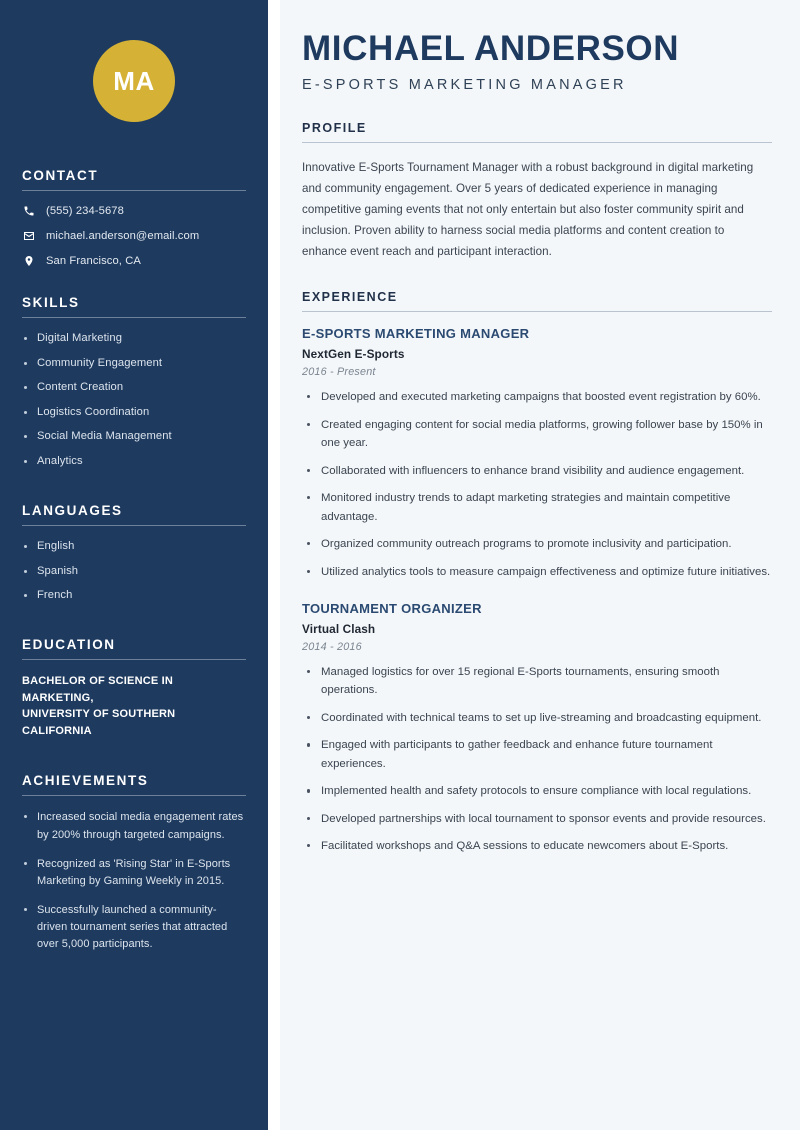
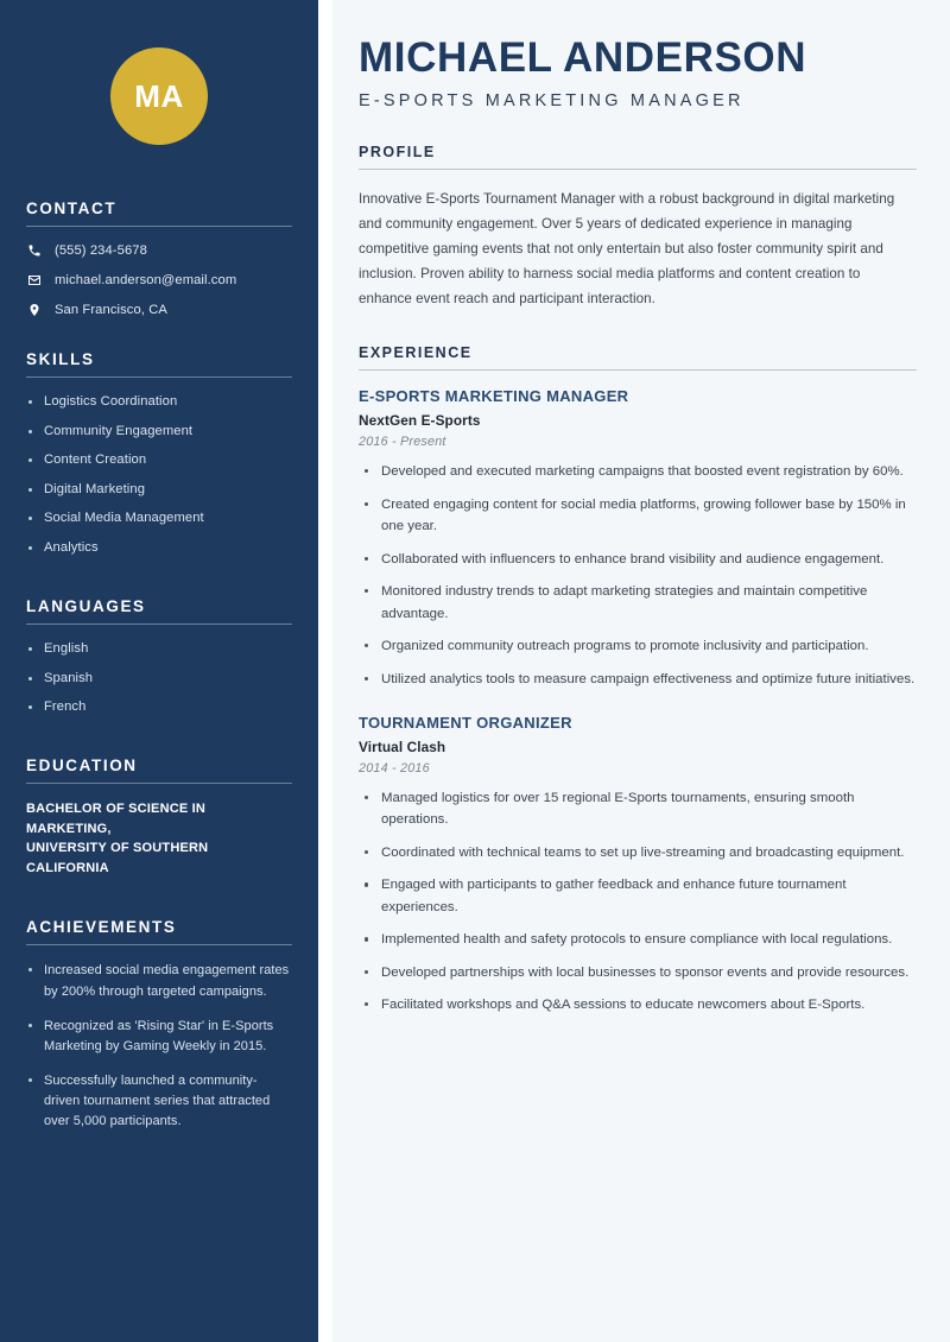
  MA
  CONTACT
  (555) 234-5678
  michael.anderson@email.com
  San Francisco, CA
  SKILLS
- Digital Marketing
+ Logistics Coordination
  Community Engagement
  Content Creation
- Logistics Coordination
+ Digital Marketing
  Social Media Management
  Analytics
  LANGUAGES
  English
  Spanish
  French
  EDUCATION
  BACHELOR OF SCIENCE IN MARKETING,
  UNIVERSITY OF SOUTHERN CALIFORNIA
  ACHIEVEMENTS
  Increased social media engagement rates by 200% through targeted campaigns.
  Recognized as 'Rising Star' in E-Sports Marketing by Gaming Weekly in 2015.
  Successfully launched a community-driven tournament series that attracted over 5,000 participants.
  MICHAEL ANDERSON
  E-SPORTS MARKETING MANAGER
  PROFILE
  Innovative E-Sports Tournament Manager with a robust background in digital marketing and community engagement. Over 5 years of dedicated experience in managing competitive gaming events that not only entertain but also foster community spirit and inclusion. Proven ability to harness social media platforms and content creation to enhance event reach and participant interaction.
  EXPERIENCE
  E-SPORTS MARKETING MANAGER
  NextGen E-Sports
  2016 - Present
  Developed and executed marketing campaigns that boosted event registration by 60%.
  Created engaging content for social media platforms, growing follower base by 150% in one year.
  Collaborated with influencers to enhance brand visibility and audience engagement.
  Monitored industry trends to adapt marketing strategies and maintain competitive advantage.
  Organized community outreach programs to promote inclusivity and participation.
  Utilized analytics tools to measure campaign effectiveness and optimize future initiatives.
  TOURNAMENT ORGANIZER
  Virtual Clash
  2014 - 2016
  Managed logistics for over 15 regional E-Sports tournaments, ensuring smooth operations.
  Coordinated with technical teams to set up live-streaming and broadcasting equipment.
  Engaged with participants to gather feedback and enhance future tournament experiences.
  Implemented health and safety protocols to ensure compliance with local regulations.
- Developed partnerships with local tournament to sponsor events and provide resources.
+ Developed partnerships with local businesses to sponsor events and provide resources.
  Facilitated workshops and Q&A sessions to educate newcomers about E-Sports.
